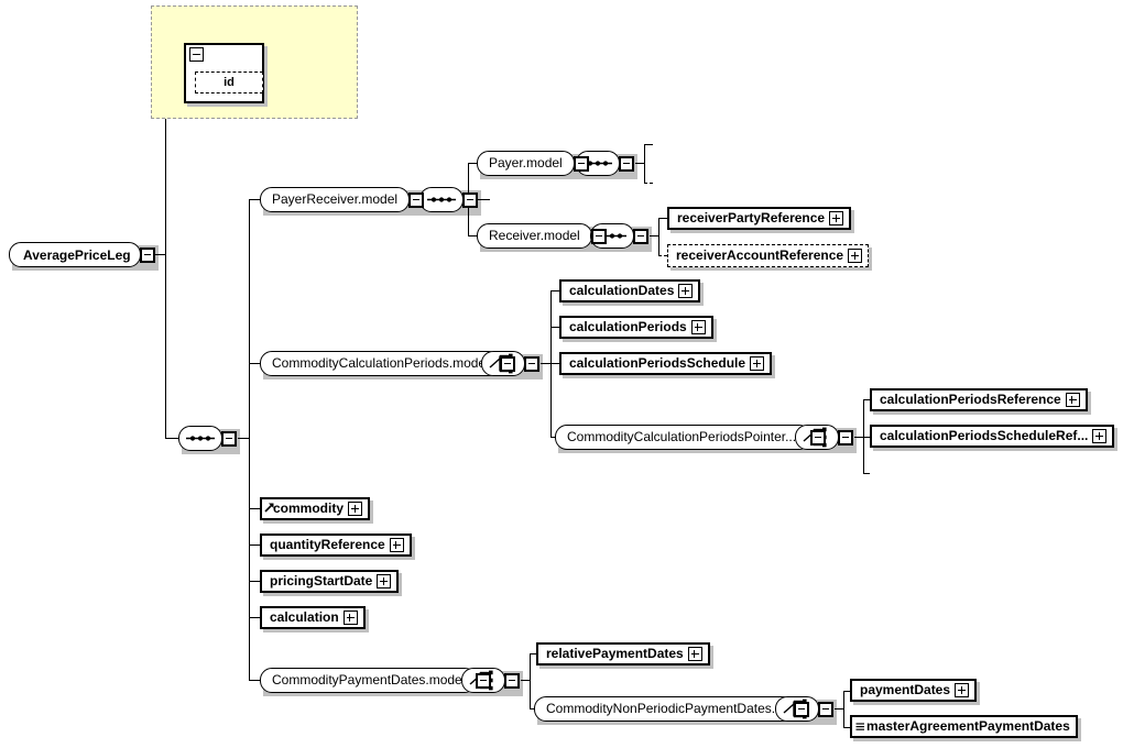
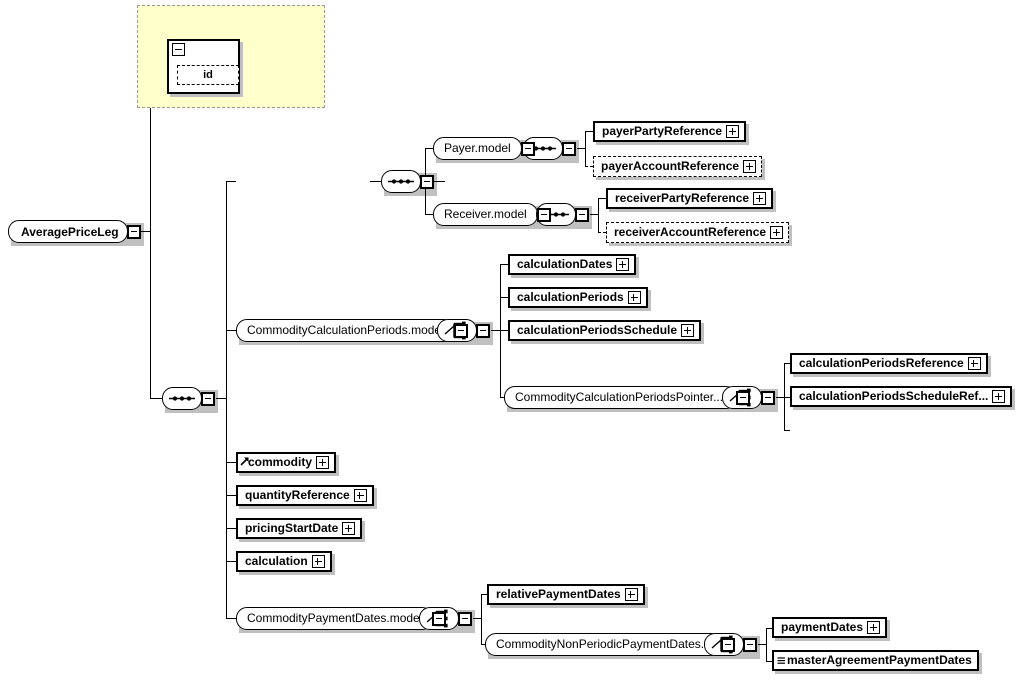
  id
  AveragePriceLeg
- PayerReceiver.model
  Payer.model
+ payerPartyReference
+ payerAccountReference
  Receiver.model
  receiverPartyReference
  receiverAccountReference
  CommodityCalculationPeriods.mod
  calculationDates
  calculationPeriods
  calculationPeriodsSchedule
  CommodityCalculationPeriodsPointer..
  calculationPeriodsReference
  calculationPeriodsScheduleRef...
  commodity
  quantityReference
  pricingStartDate
  calculation
  CommodityPaymentDates.mode
  relativePaymentDates
  CommodityNonPeriodicPaymentDates.
  paymentDates
  masterAgreementPaymentDates
